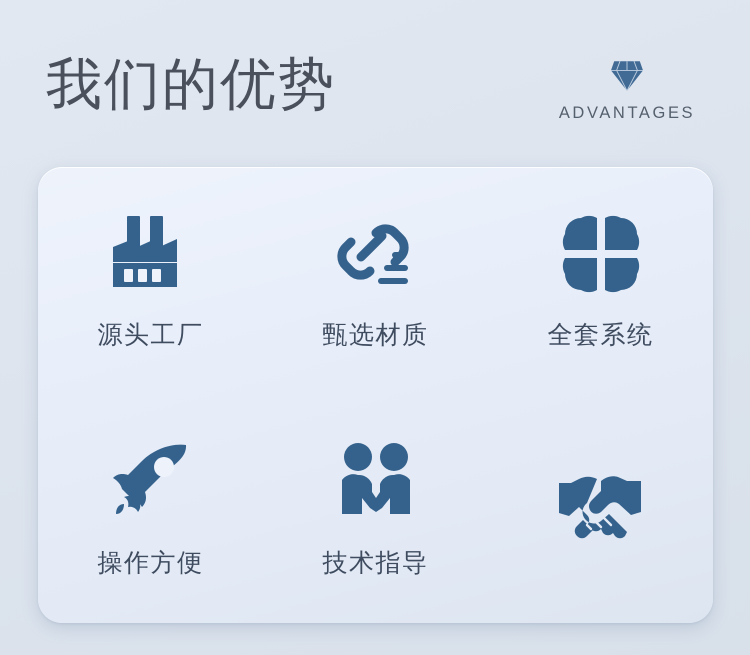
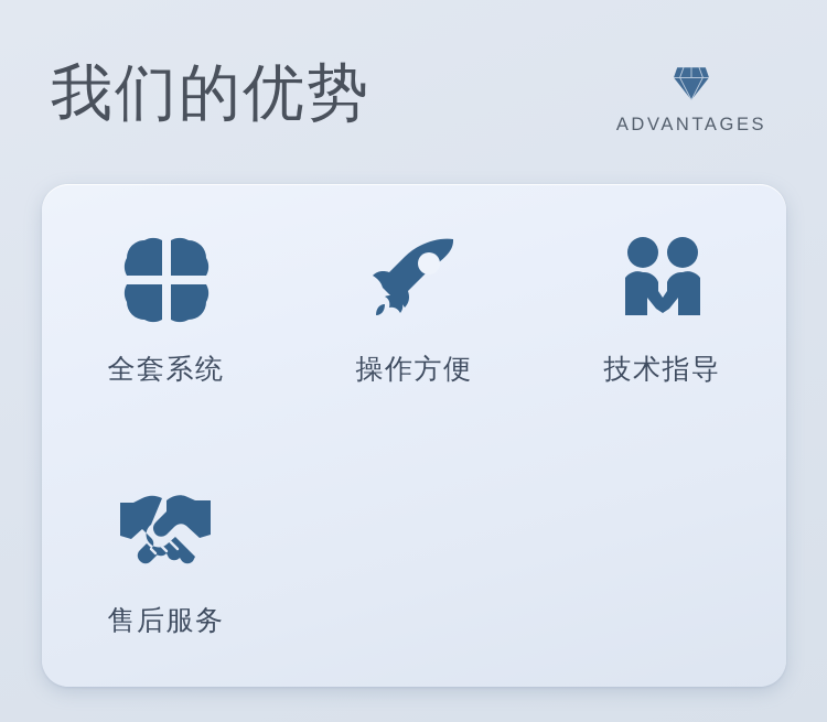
  我们的优势
  ADVANTAGES
- 源头工厂
- 甄选材质
  全套系统
  操作方便
  技术指导
+ 售后服务
